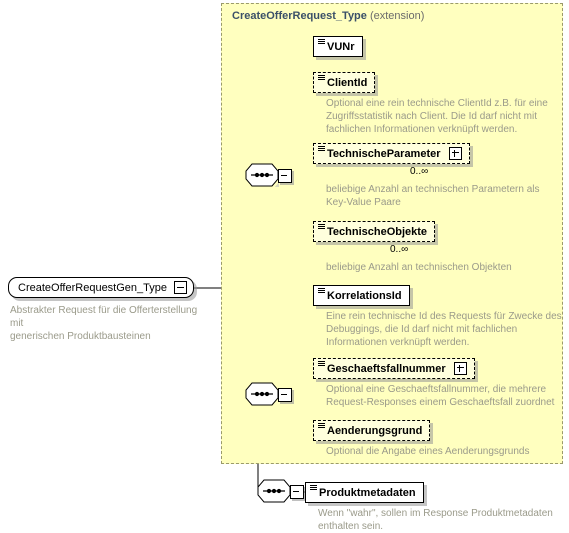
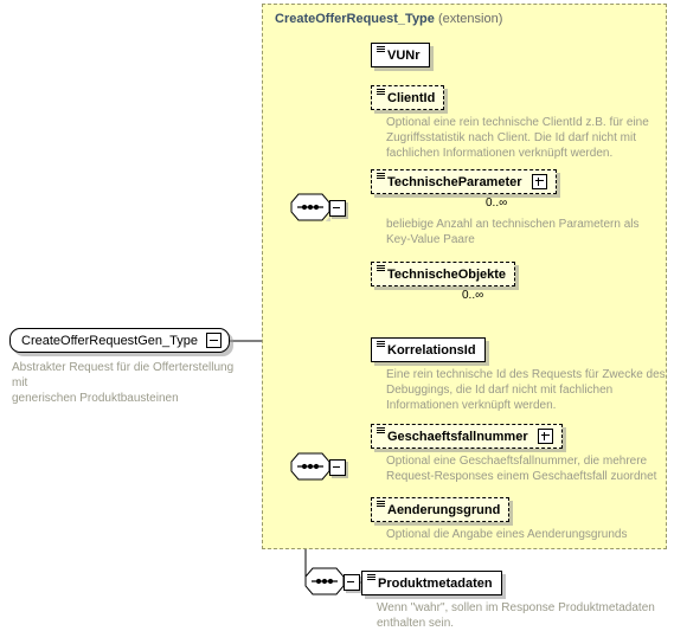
  CreateOfferRequest_Type (extension)
  CreateOfferRequestGen_Type
  Abstrakter Request für die Offerterstellung mit
  generischen Produktbausteinen
  VUNr
  ClientId
  Optional eine rein technische ClientId z.B. für eine
  Zugriffsstatistik nach Client. Die Id darf nicht mit
  fachlichen Informationen verknüpft werden.
  TechnischeParameter
  0..∞
  beliebige Anzahl an technischen Parametern als
  Key-Value Paare
  TechnischeObjekte
  0..∞
- beliebige Anzahl an technischen Objekten
  KorrelationsId
  Eine rein technische Id des Requests für Zwecke des
  Debuggings, die Id darf nicht mit fachlichen
  Informationen verknüpft werden.
  Geschaeftsfallnummer
  Optional eine Geschaeftsfallnummer, die mehrere
  Request-Responses einem Geschaeftsfall zuordnet
  Aenderungsgrund
  Optional die Angabe eines Aenderungsgrunds
  Produktmetadaten
  Wenn "wahr", sollen im Response Produktmetadaten
  enthalten sein.
